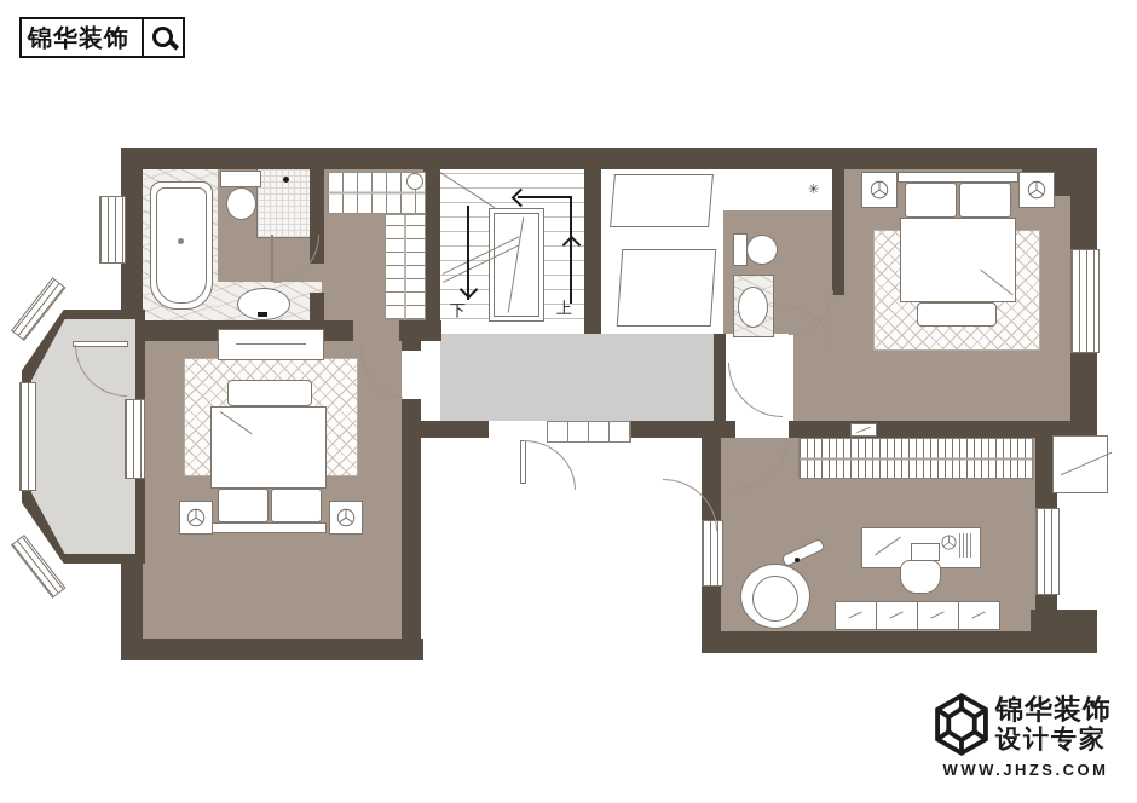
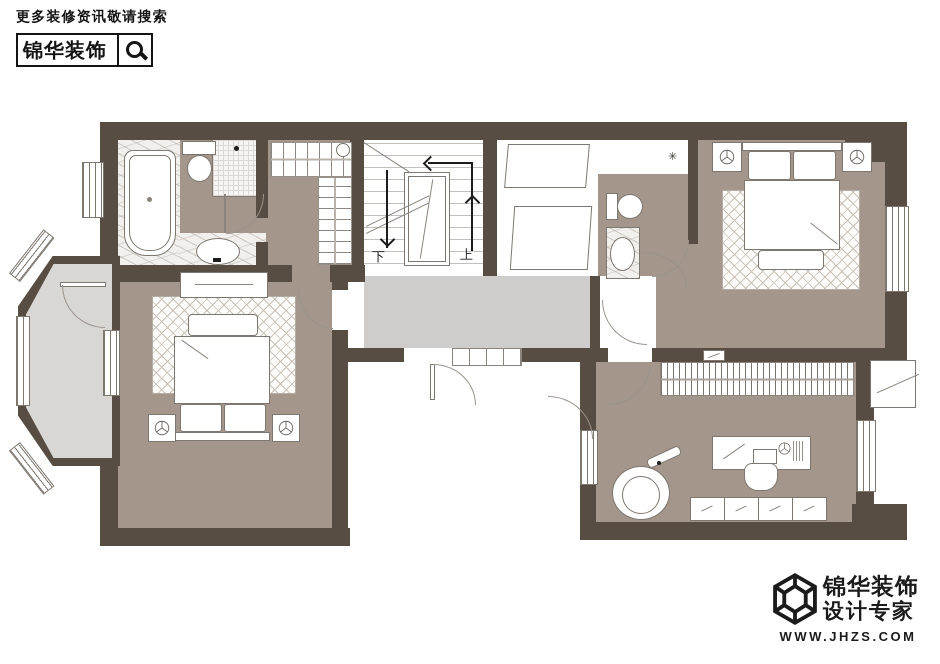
+ 更多装修资讯敬请搜索
  锦华装饰
  下
  上
  ✳
  锦华装饰
  设计专家
  WWW.JHZS.COM
